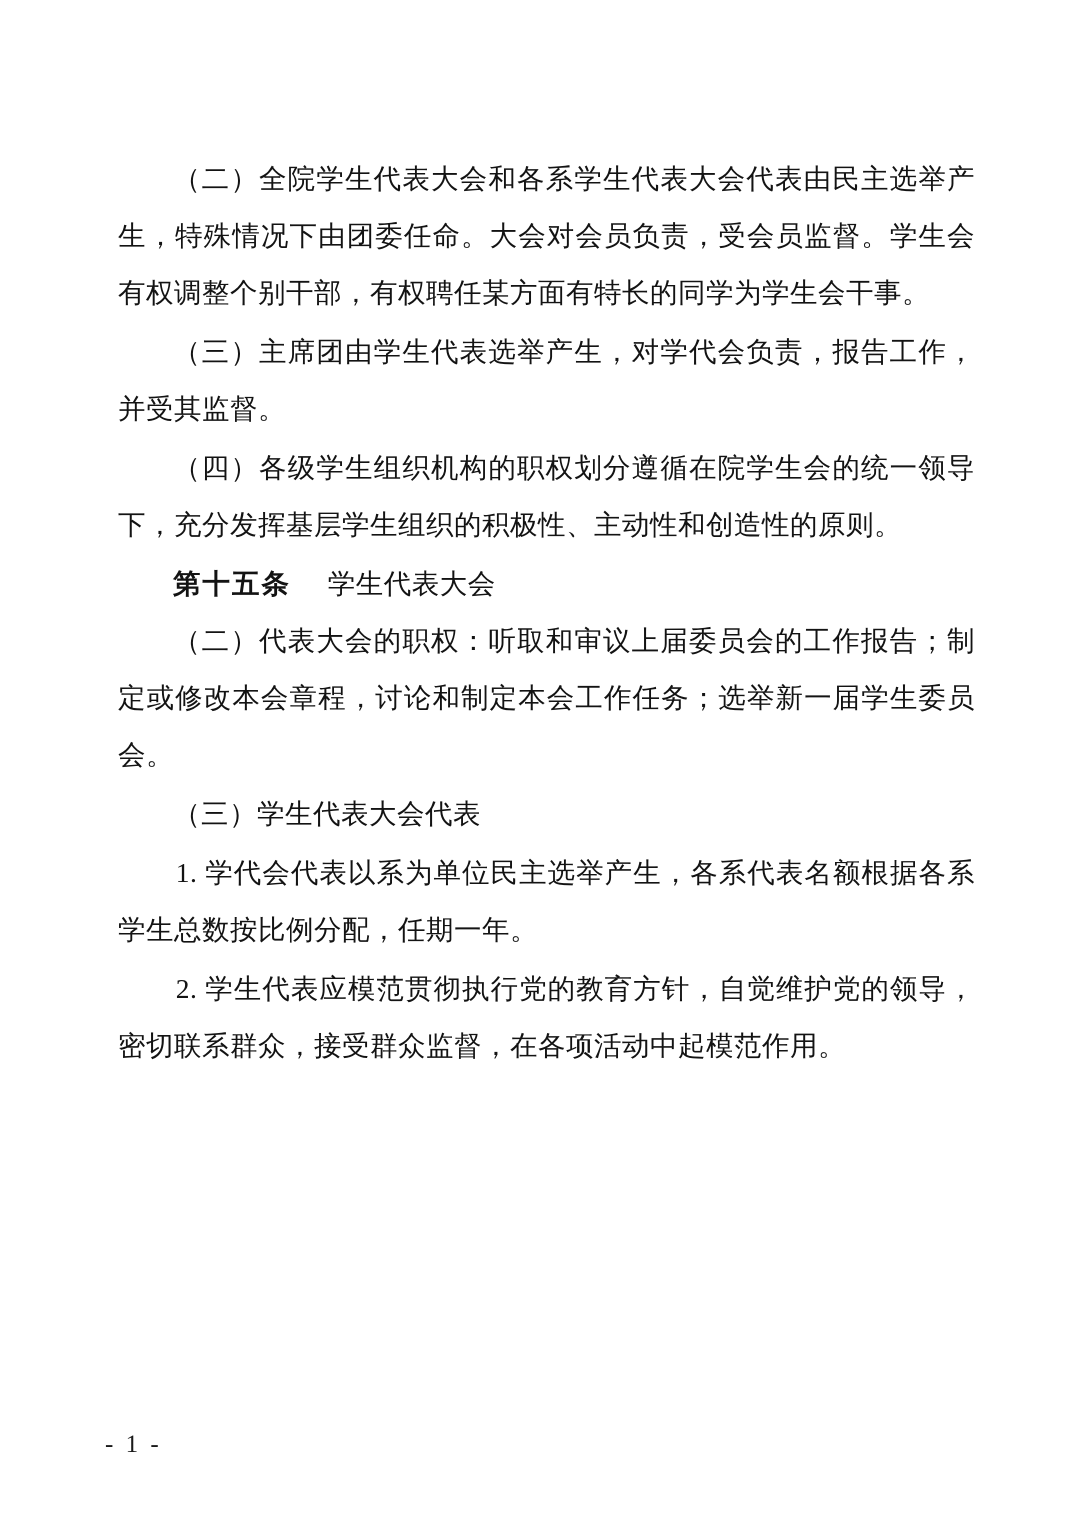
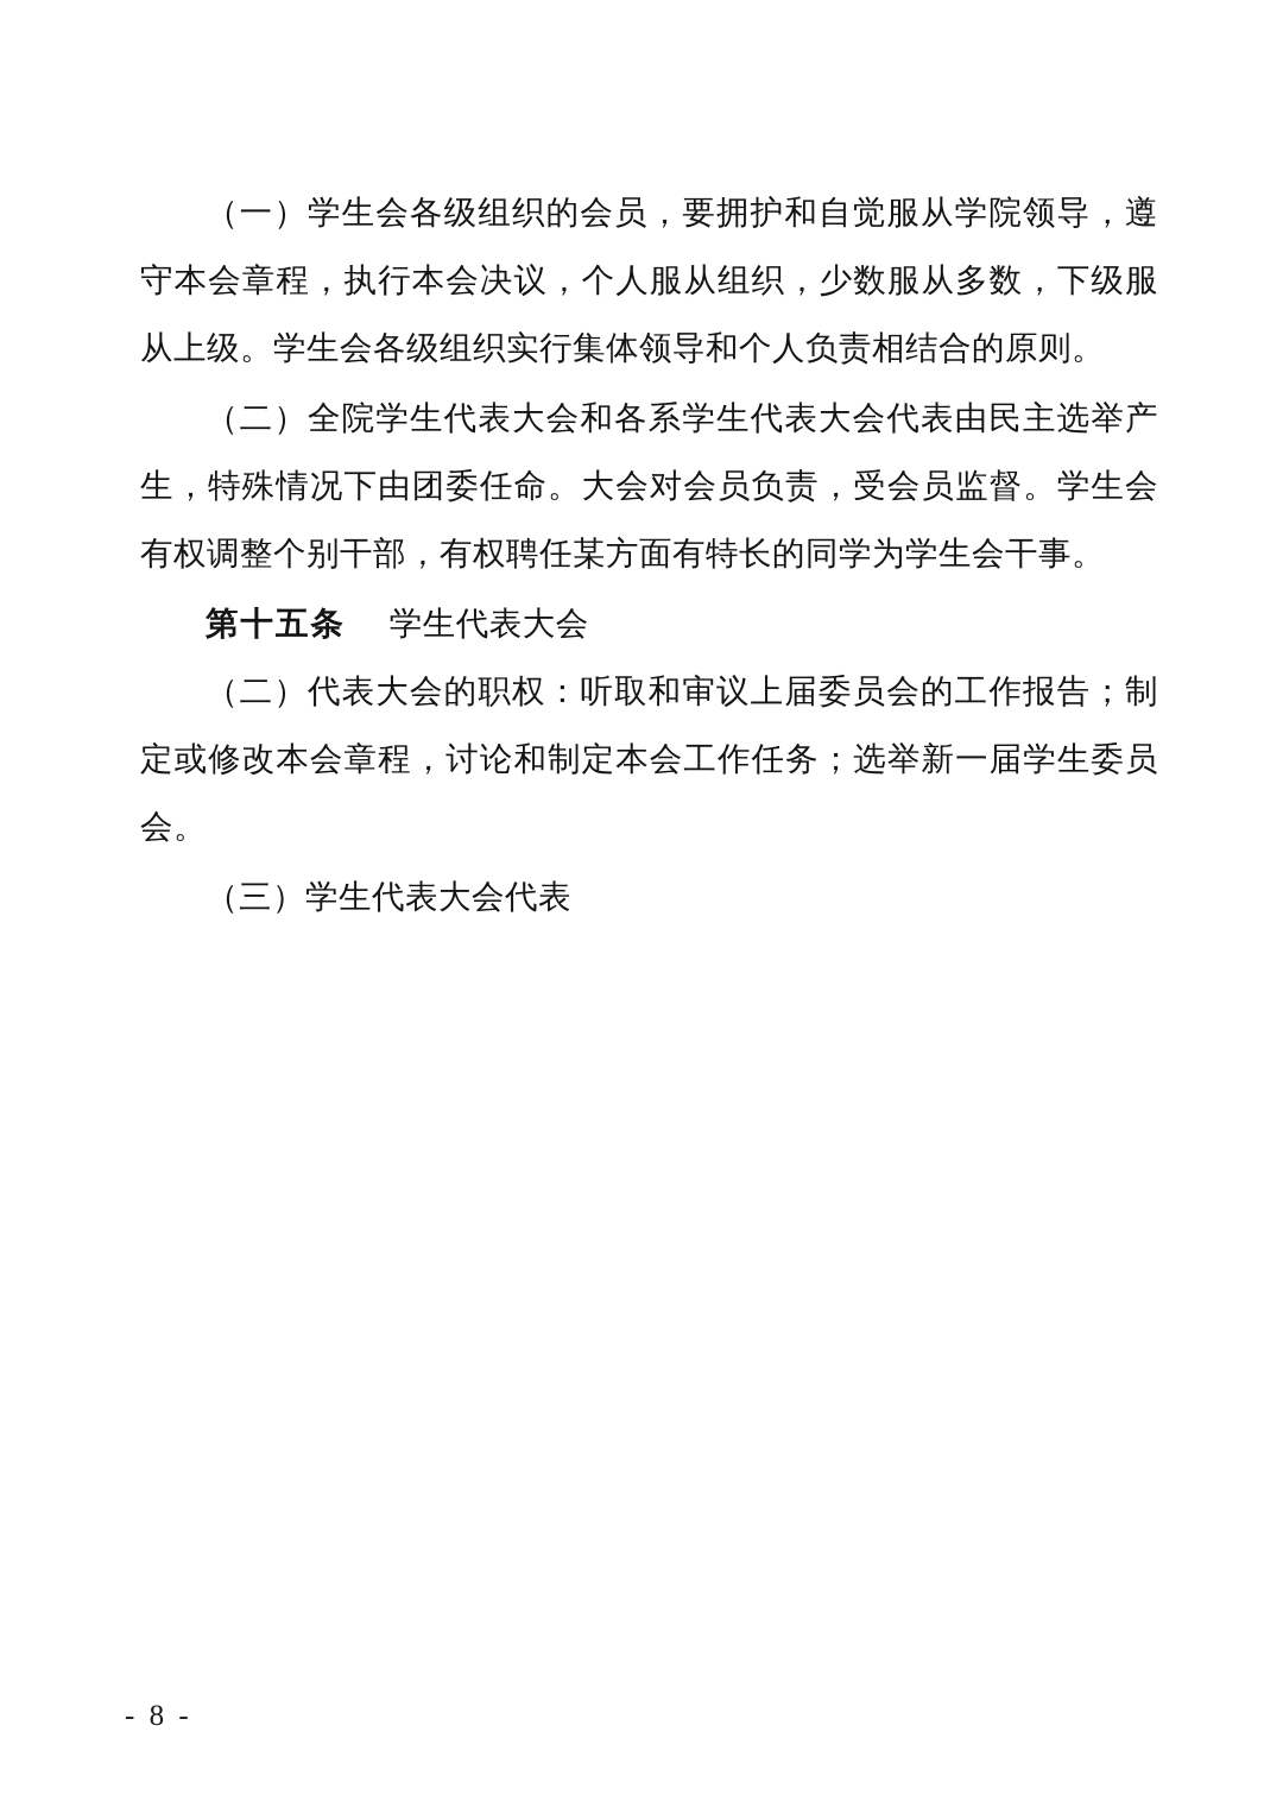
+ （一）学生会各级组织的会员，要拥护和自觉服从学院领导，遵守本会章程，执行本会决议，个人服从组织，少数服从多数，下级服从上级。学生会各级组织实行集体领导和个人负责相结合的原则。
  （二）全院学生代表大会和各系学生代表大会代表由民主选举产生，特殊情况下由团委任命。大会对会员负责，受会员监督。学生会有权调整个别干部，有权聘任某方面有特长的同学为学生会干事。
- （三）主席团由学生代表选举产生，对学代会负责，报告工作，并受其监督。
- （四）各级学生组织机构的职权划分遵循在院学生会的统一领导下，充分发挥基层学生组织的积极性、主动性和创造性的原则。
  第十五条 学生代表大会
  （二）代表大会的职权：听取和审议上届委员会的工作报告；制定或修改本会章程，讨论和制定本会工作任务；选举新一届学生委员会。
  （三）学生代表大会代表
- 1. 学代会代表以系为单位民主选举产生，各系代表名额根据各系学生总数按比例分配，任期一年。
- 2. 学生代表应模范贯彻执行党的教育方针，自觉维护党的领导，密切联系群众，接受群众监督，在各项活动中起模范作用。
- - 1 -
+ - 8 -
